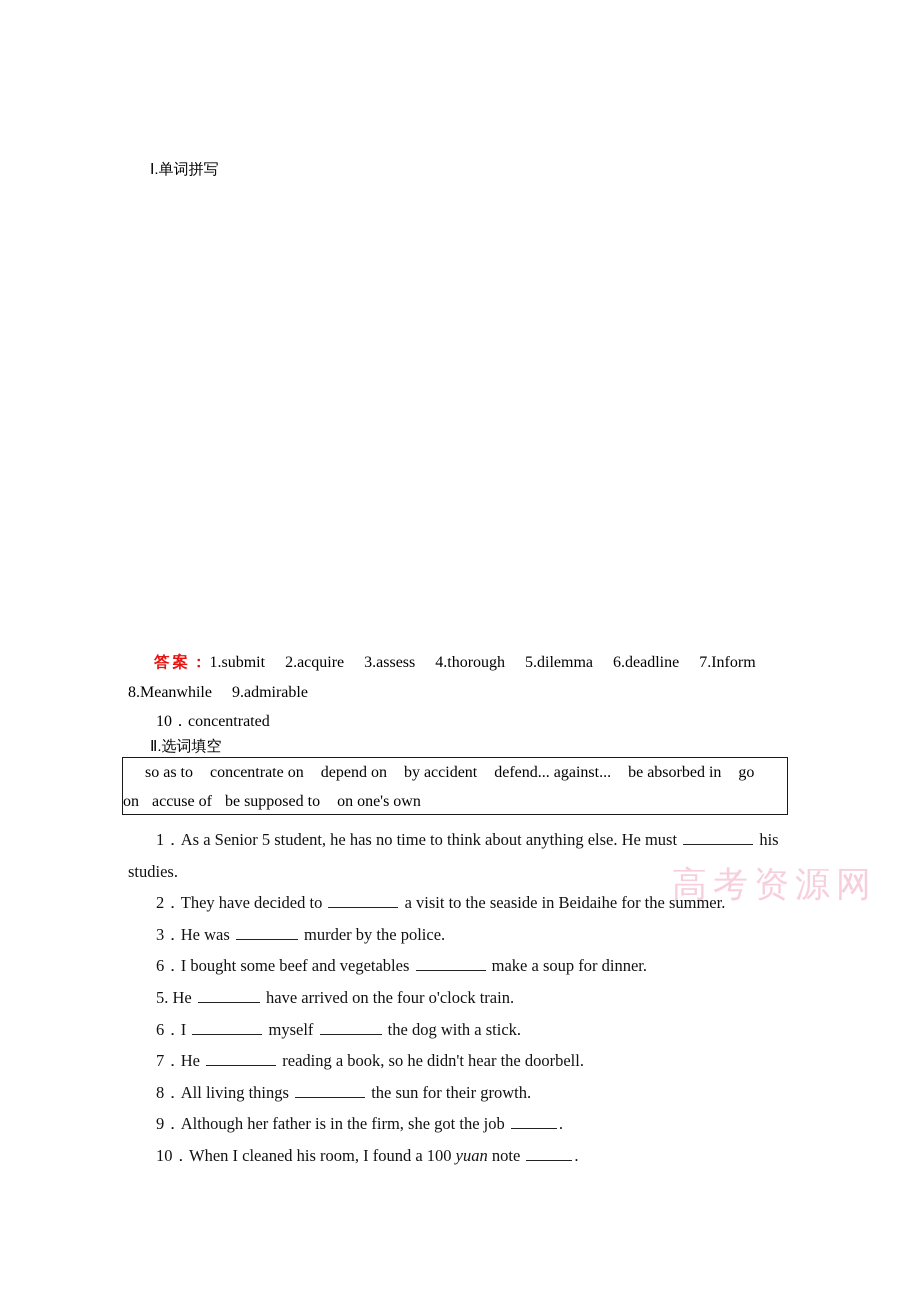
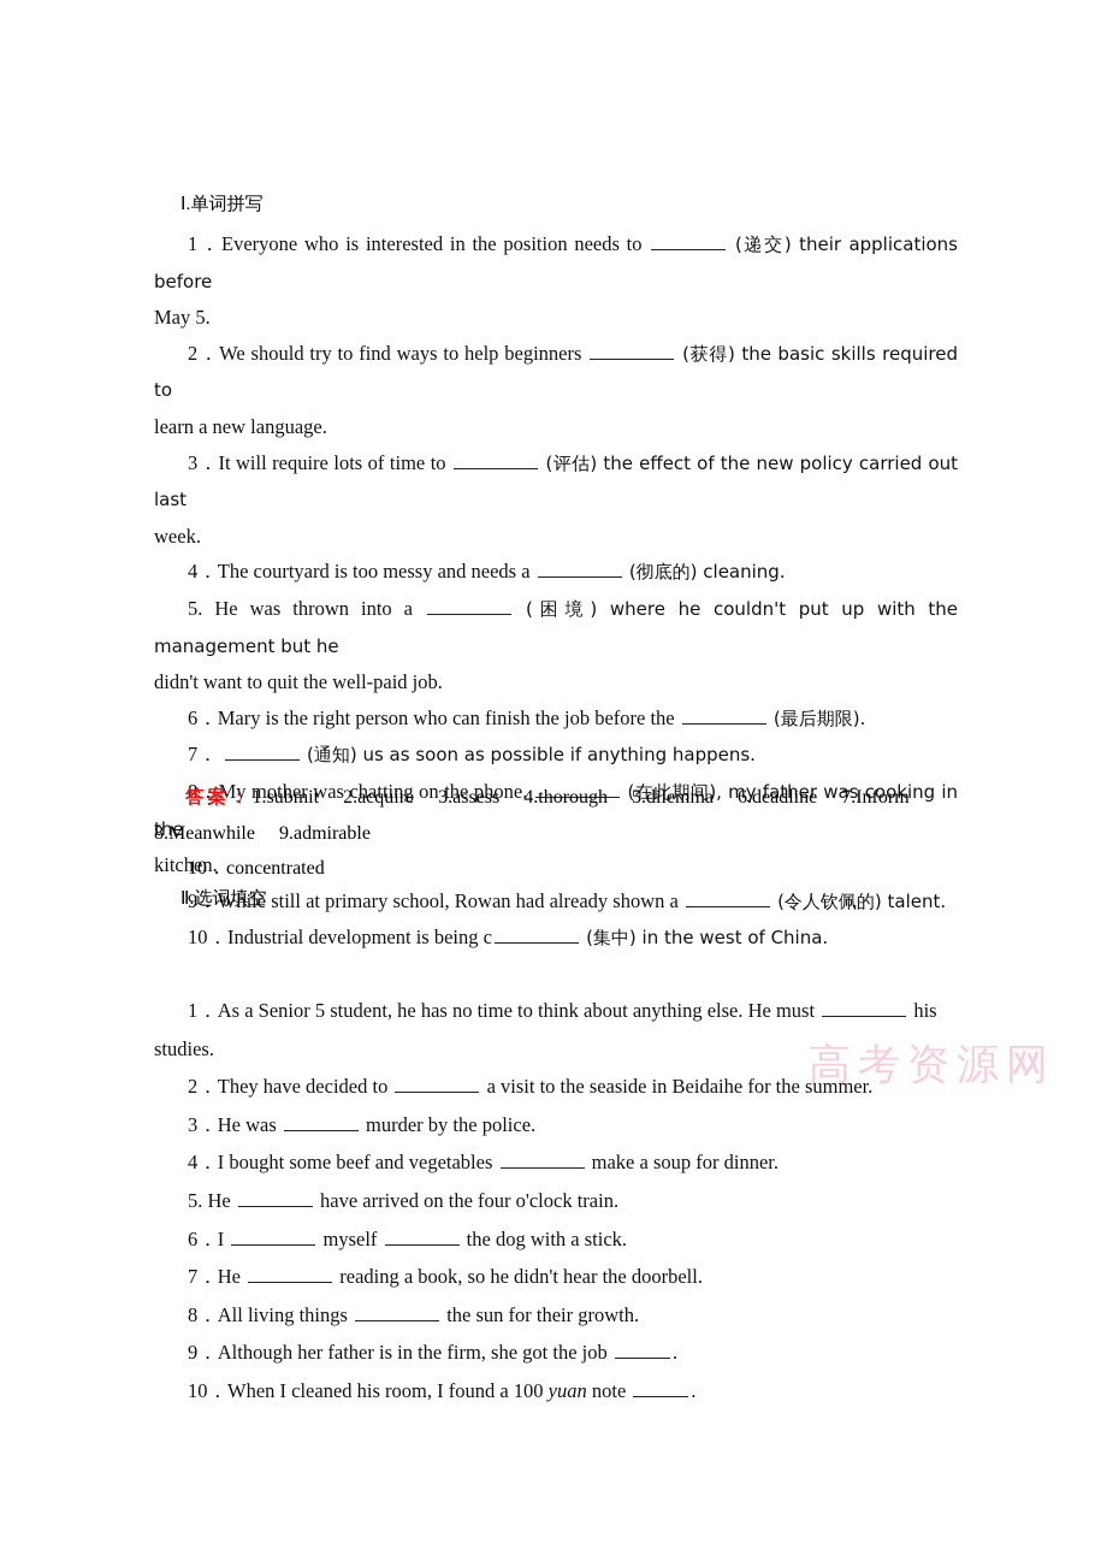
  Ⅰ.单词拼写
+ 1．Everyone who is interested in the position needs to (递交) their applications before
+ May 5.
+ 2．We should try to find ways to help beginners (获得) the basic skills required to
+ learn a new language.
+ 3．It will require lots of time to (评估) the effect of the new policy carried out last
+ week.
+ 4．The courtyard is too messy and needs a (彻底的) cleaning.
+ 5. He was thrown into a (困境) where he couldn't put up with the management but he
+ didn't want to quit the well-paid job.
+ 6．Mary is the right person who can finish the job before the (最后期限).
+ 7． (通知) us as soon as possible if anything happens.
+ 8．My mother was chatting on the phone. (在此期间), my father was cooking in the
+ kitchen.
+ 9．While still at primary school, Rowan had already shown a (令人钦佩的) talent.
+ 10．Industrial development is being c (集中) in the west of China.
  答案：1.submit 2.acquire 3.assess 4.thorough 5.dilemma 6.deadline 7.Inform
  8.Meanwhile 9.admirable
  10．concentrated
  Ⅱ.选词填空
- so as to concentrate on depend on by accident defend... against... be absorbed in go
- on accuse of be supposed to on one's own
  高考资源网
  1．As a Senior 5 student, he has no time to think about anything else. He must his
  studies.
  2．They have decided to a visit to the seaside in Beidaihe for the summer.
  3．He was murder by the police.
- 6．I bought some beef and vegetables make a soup for dinner.
+ 4．I bought some beef and vegetables make a soup for dinner.
  5. He have arrived on the four o'clock train.
  6．I myself the dog with a stick.
  7．He reading a book, so he didn't hear the doorbell.
  8．All living things the sun for their growth.
  9．Although her father is in the firm, she got the job .
  10．When I cleaned his room, I found a 100 yuan note .
